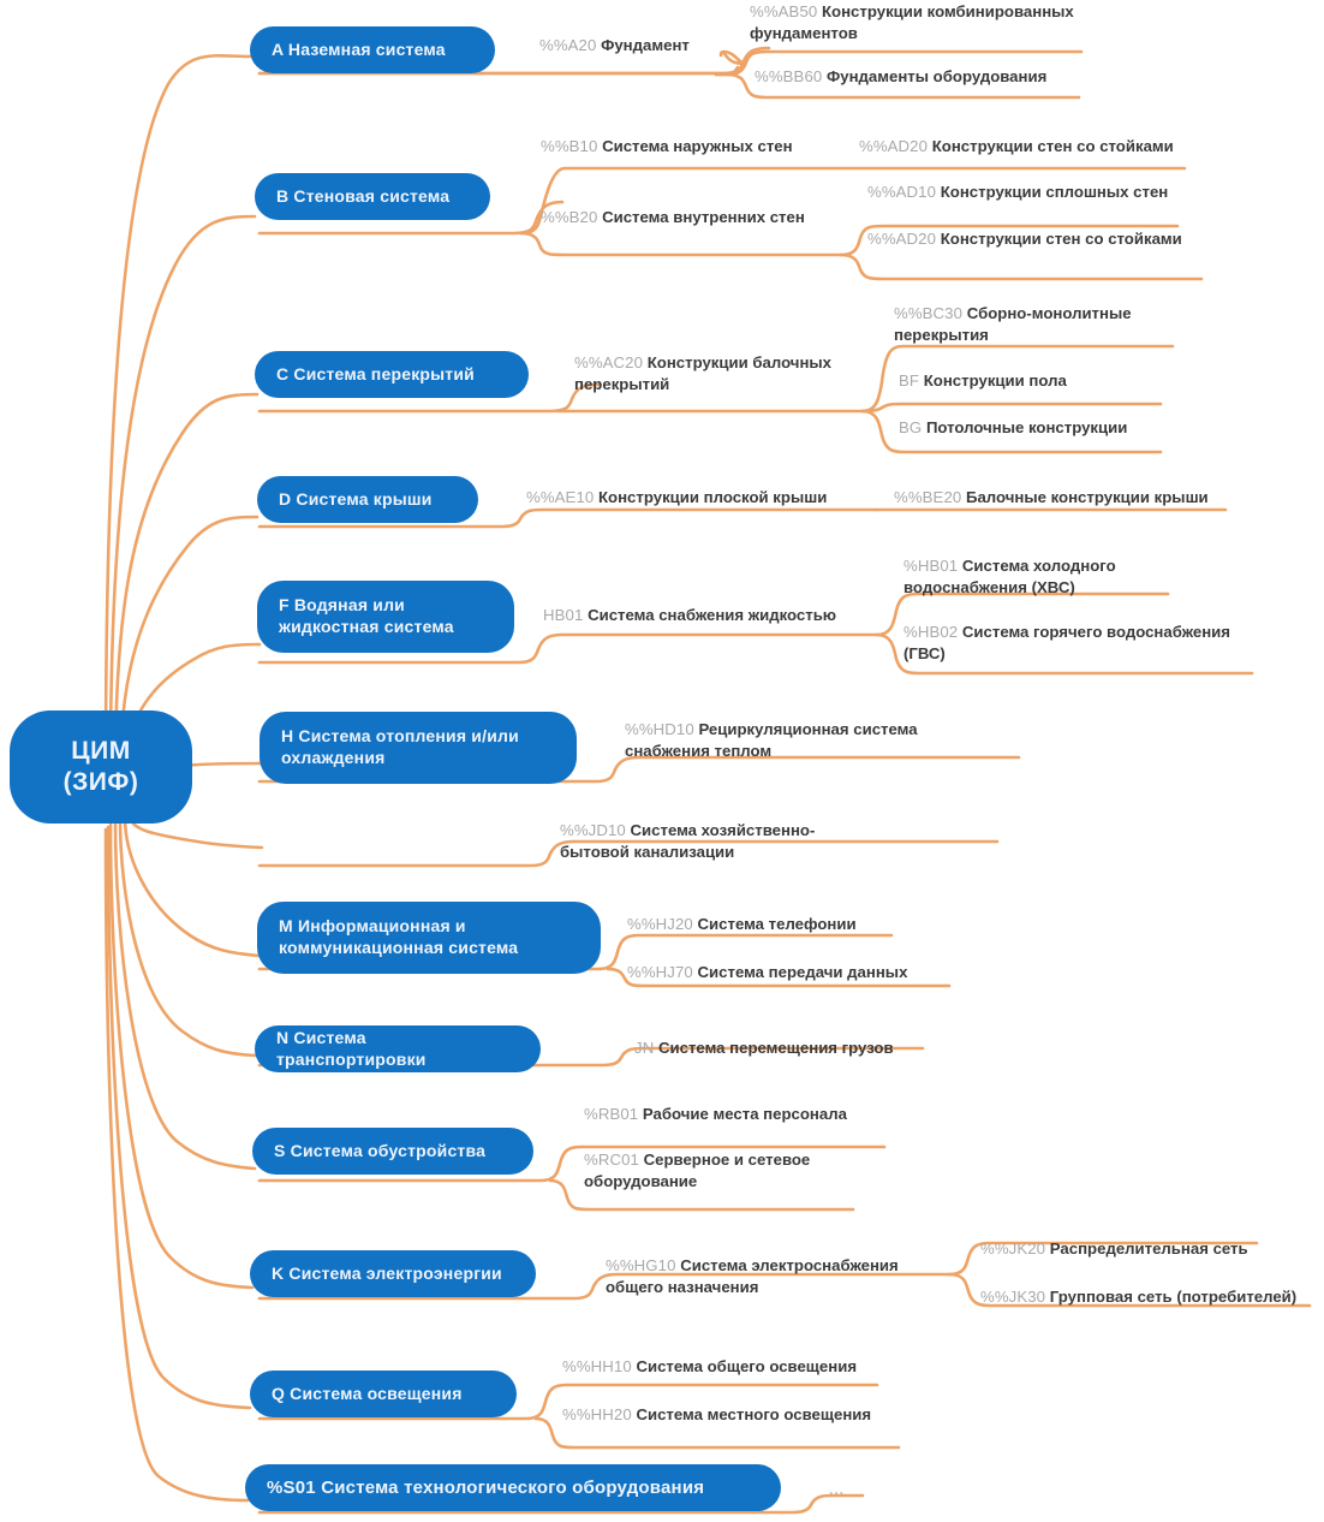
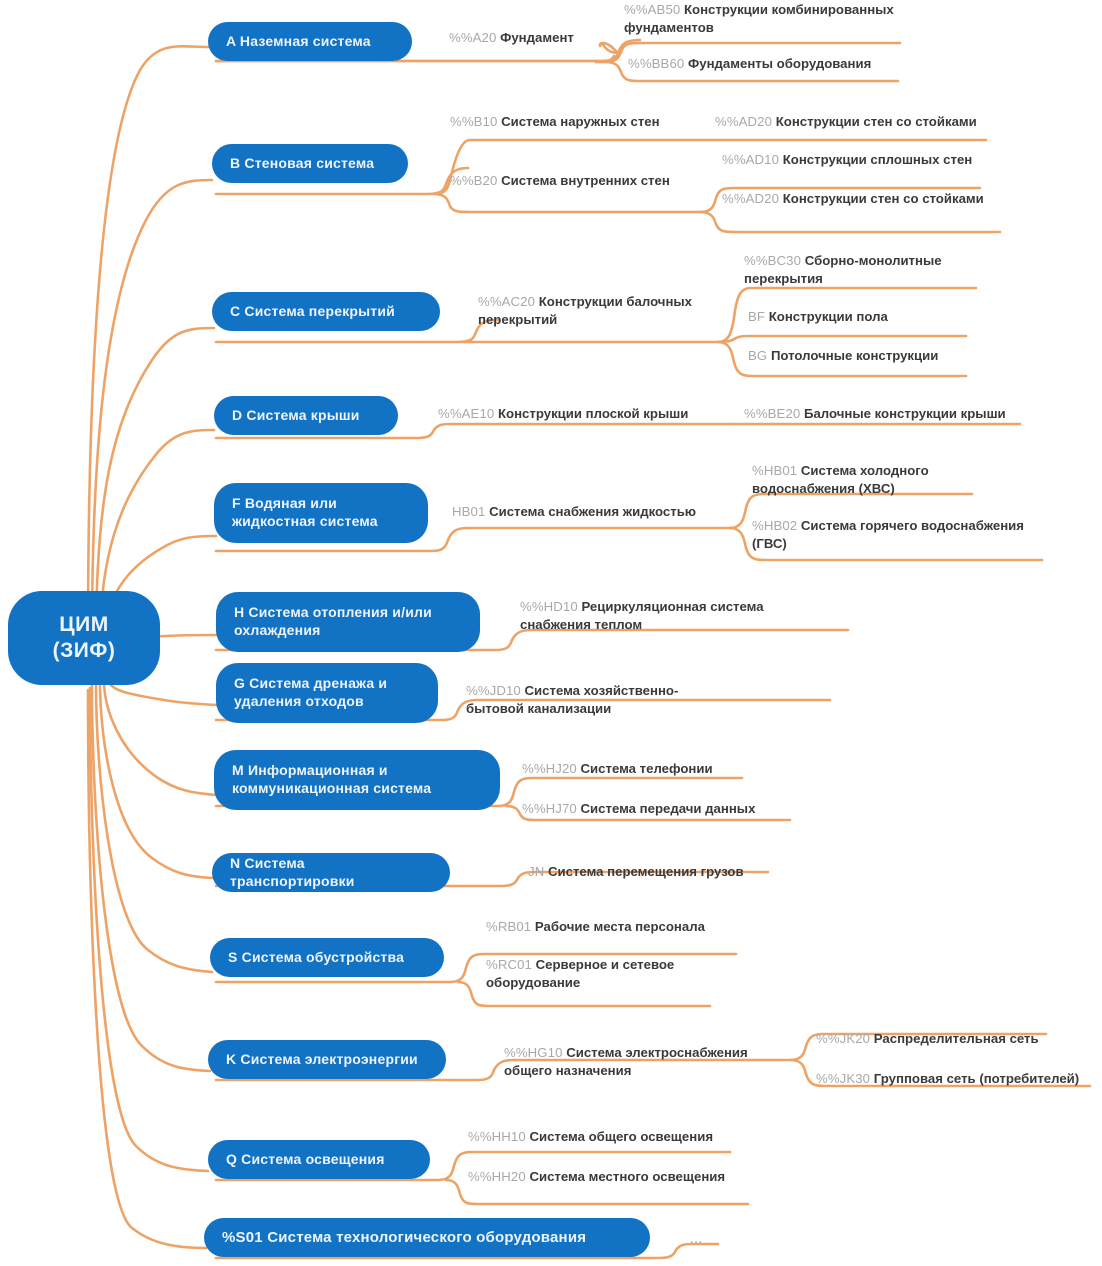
  ЦИМ
  (ЗИФ)
  A Наземная система
  B Стеновая система
  C Система перекрытий
  D Система крыши
  F Водяная или
  жидкостная система
  H Система отопления и/или
  охлаждения
+ G Система дренажа и
+ удаления отходов
  M Информационная и
  коммуникационная система
  N Система транспортировки
  S Система обустройства
  K Система электроэнергии
  Q Система освещения
  %S01 Система технологического оборудования
  %%A20 Фундамент
  %%AB50 Конструкции комбинированных фундаментов
  %%BB60 Фундаменты оборудования
  %%B10 Система наружных стен
  %%B20 Система внутренних стен
  %%AD20 Конструкции стен со стойками
  %%AD10 Конструкции сплошных стен
  %%AD20 Конструкции стен со стойками
  %%AC20 Конструкции балочных перекрытий
  %%BC30 Сборно-монолитные перекрытия
  BF Конструкции пола
  BG Потолочные конструкции
  %%AE10 Конструкции плоской крыши
  %%BE20 Балочные конструкции крыши
  HB01 Система снабжения жидкостью
  %HB01 Система холодного водоснабжения (ХВС)
  %HB02 Система горячего водоснабжения (ГВС)
  %%HD10 Рециркуляционная система снабжения теплом
  %%JD10 Система хозяйственно-бытовой канализации
  %%HJ20 Система телефонии
  %%HJ70 Система передачи данных
  JN Система перемещения грузов
  %RB01 Рабочие места персонала
  %RC01 Серверное и сетевое оборудование
  %%HG10 Система электроснабжения общего назначения
  %%JK20 Распределительная сеть
  %%JK30 Групповая сеть (потребителей)
  %%HH10 Система общего освещения
  %%HH20 Система местного освещения
  ...
